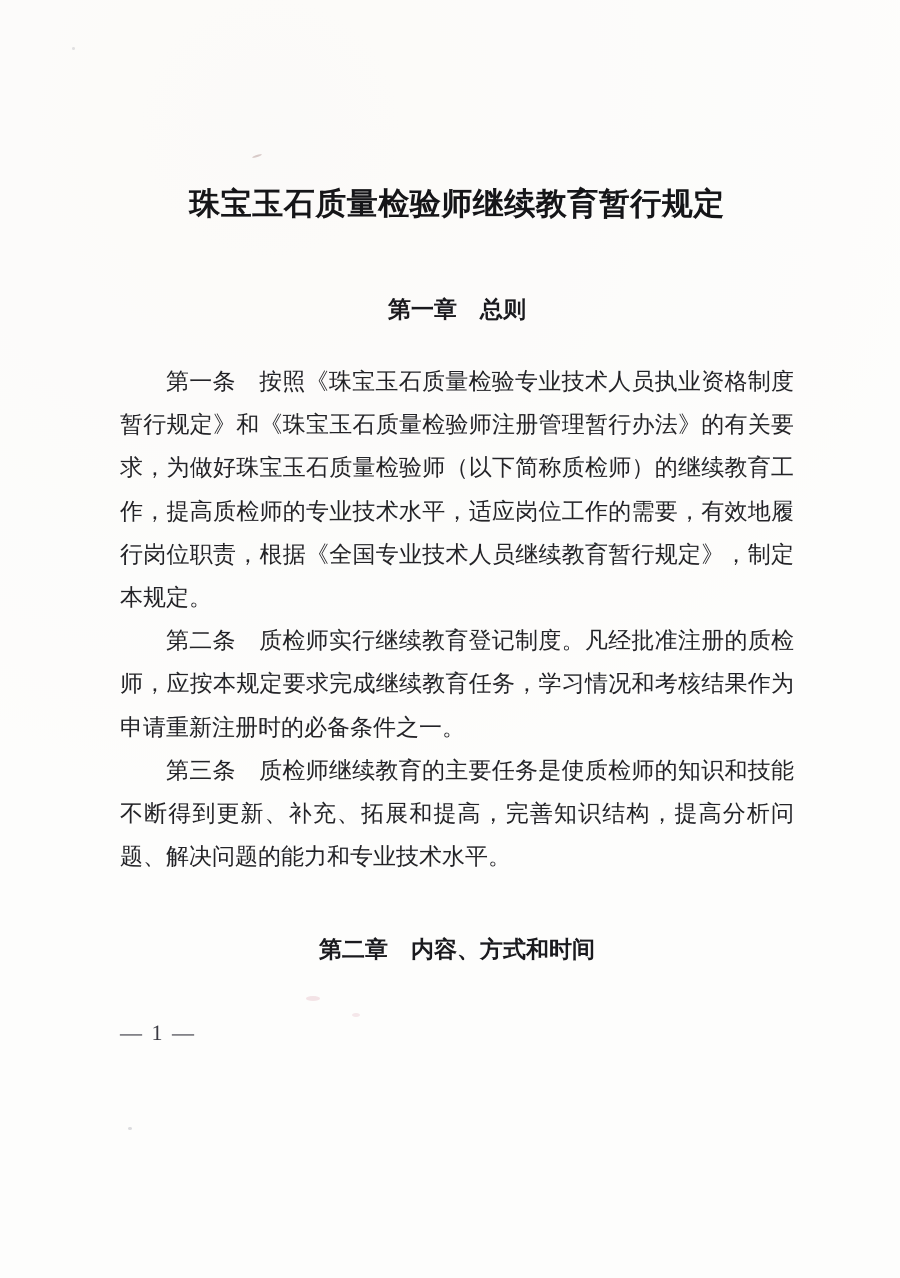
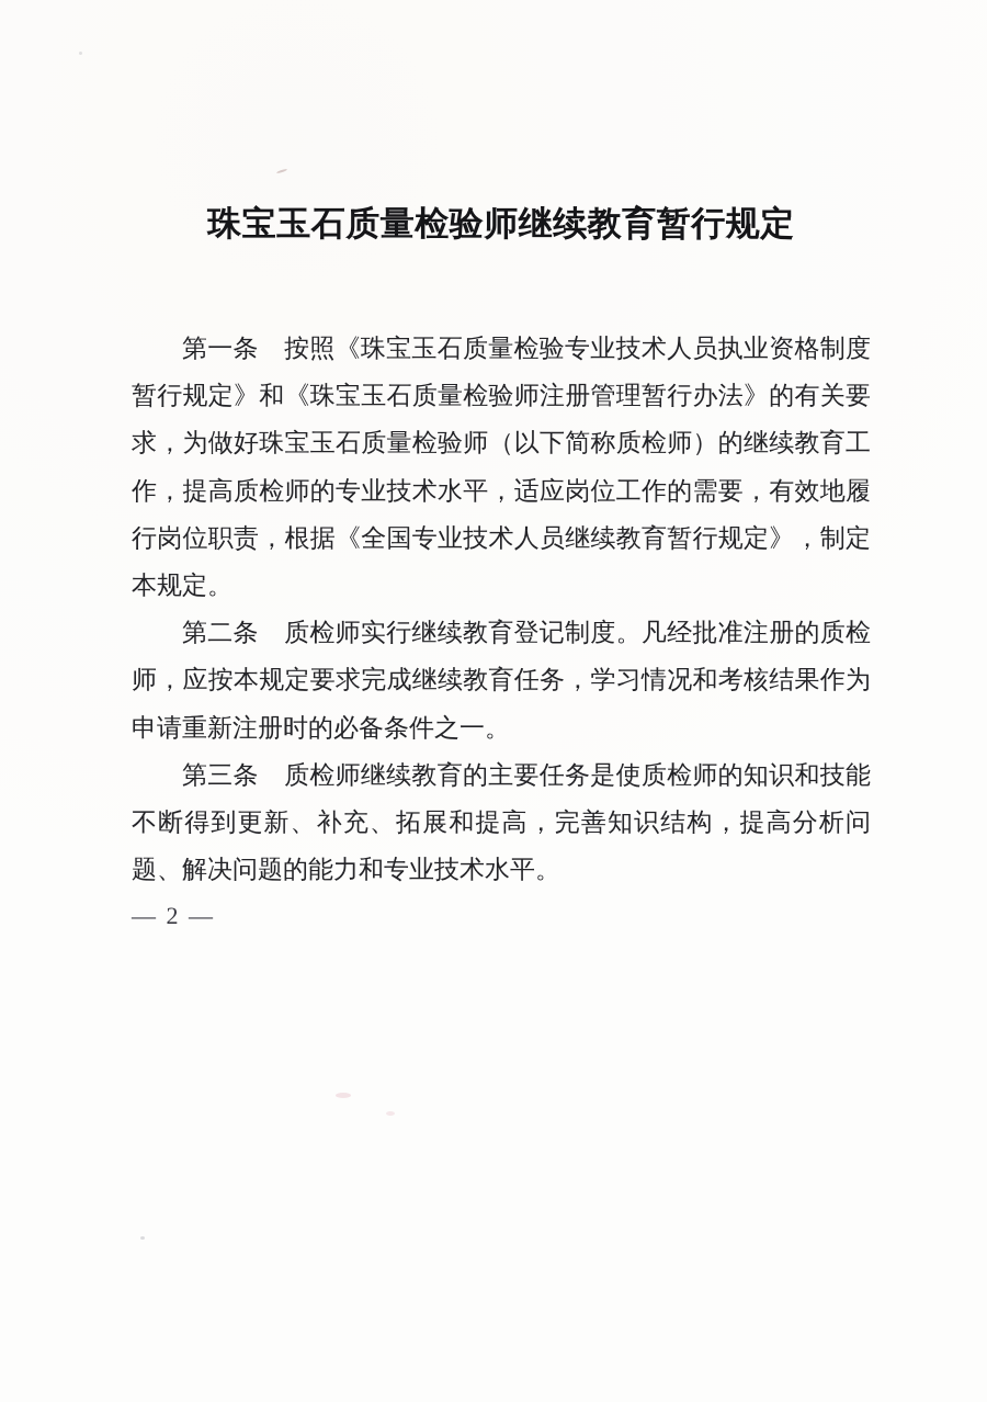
  珠宝玉石质量检验师继续教育暂行规定
- 第一章 总则
  第一条 按照《珠宝玉石质量检验专业技术人员执业资格制度暂行规定》和《珠宝玉石质量检验师注册管理暂行办法》的有关要求，为做好珠宝玉石质量检验师（以下简称质检师）的继续教育工作，提高质检师的专业技术水平，适应岗位工作的需要，有效地履行岗位职责，根据《全国专业技术人员继续教育暂行规定》，制定本规定。
  第二条 质检师实行继续教育登记制度。凡经批准注册的质检师，应按本规定要求完成继续教育任务，学习情况和考核结果作为申请重新注册时的必备条件之一。
  第三条 质检师继续教育的主要任务是使质检师的知识和技能不断得到更新、补充、拓展和提高，完善知识结构，提高分析问题、解决问题的能力和专业技术水平。
- 第二章 内容、方式和时间
- — 1 —
+ — 2 —
